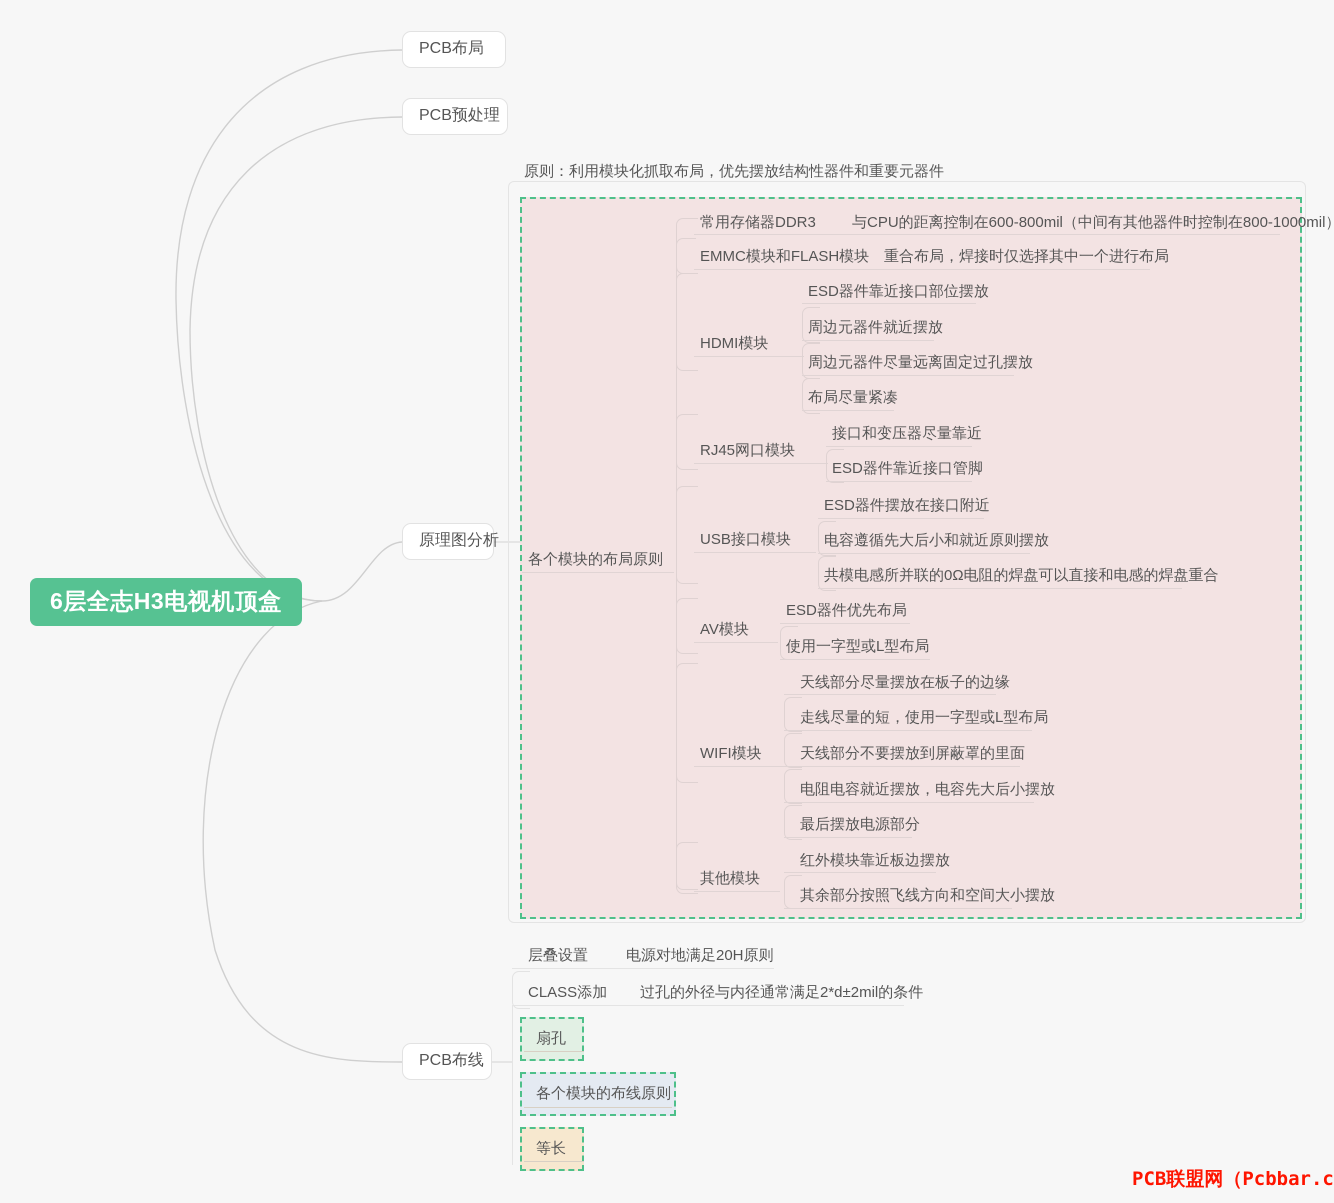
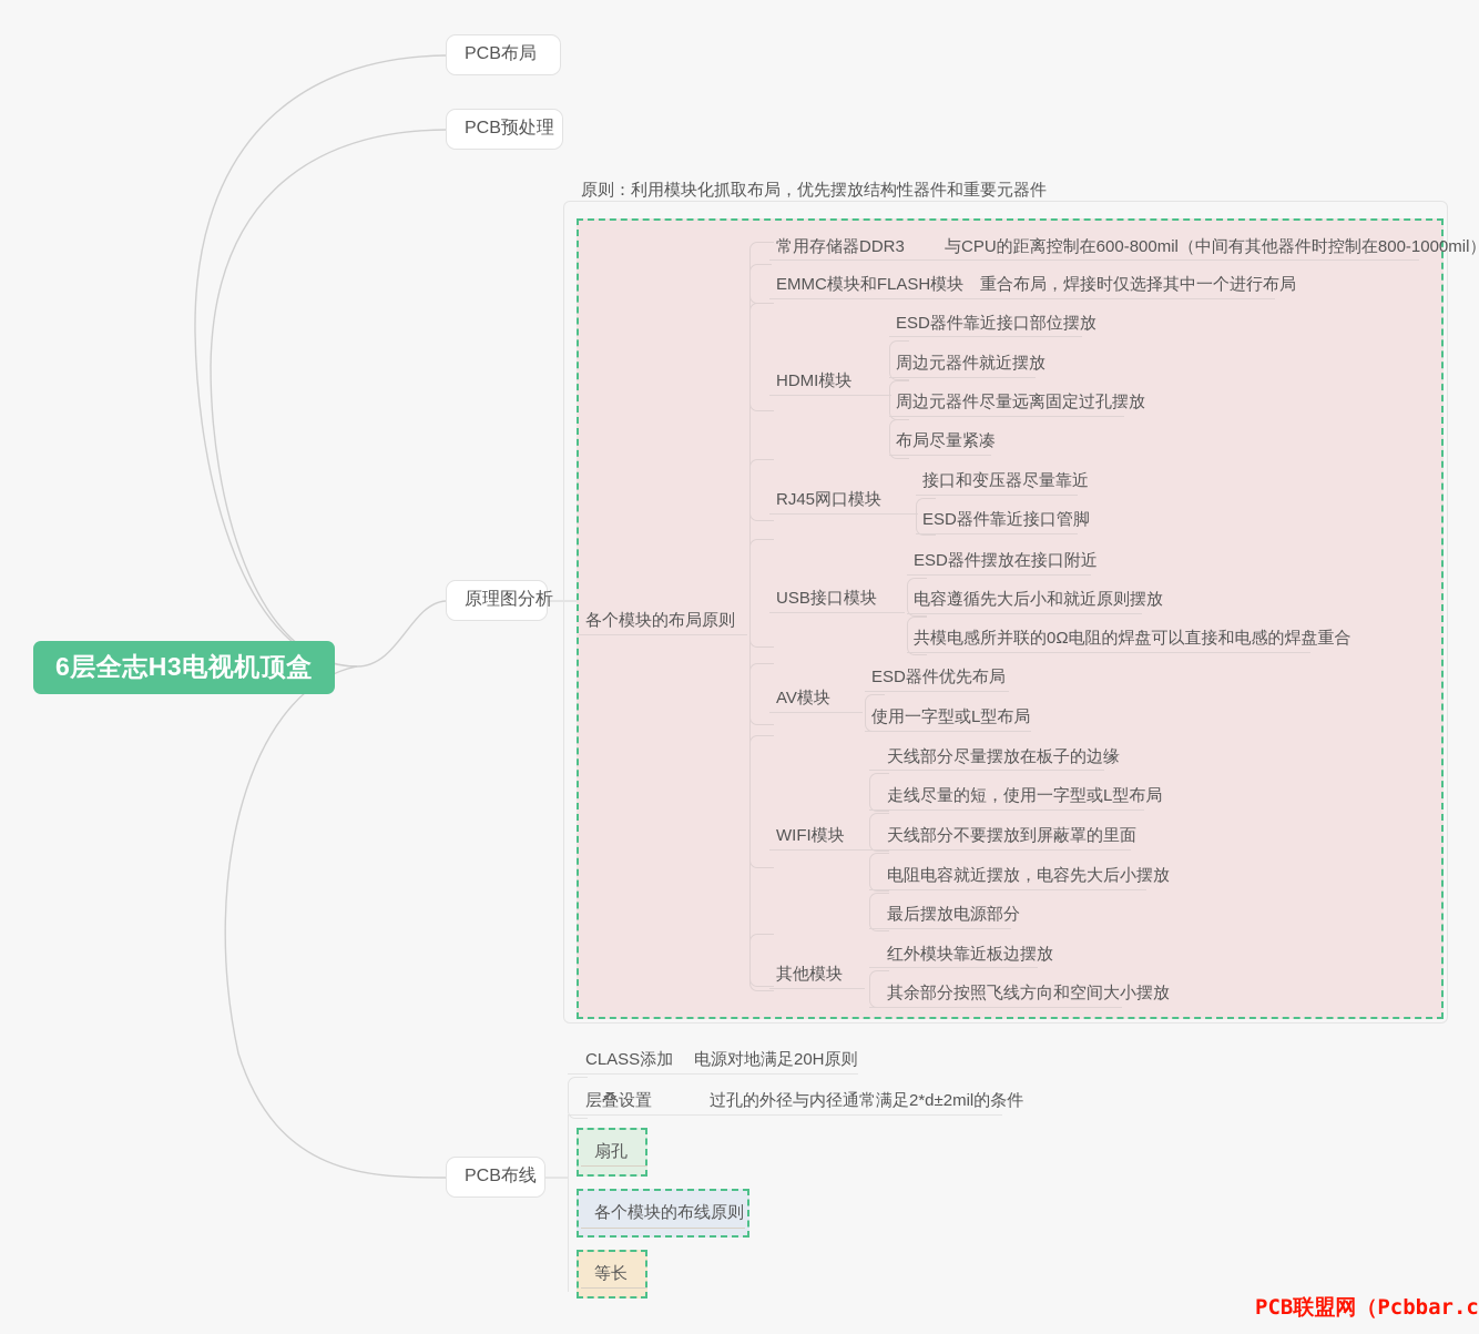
  6层全志H3电视机顶盒
  PCB布局
  PCB预处理
  原理图分析
  PCB布线
  原则：利用模块化抓取布局，优先摆放结构性器件和重要元器件
  各个模块的布局原则
  常用存储器DDR3
  与CPU的距离控制在600-800mil（中间有其他器件时控制在800-1000mil）
  EMMC模块和FLASH模块
  重合布局，焊接时仅选择其中一个进行布局
  HDMI模块
  ESD器件靠近接口部位摆放
  周边元器件就近摆放
  周边元器件尽量远离固定过孔摆放
  布局尽量紧凑
  RJ45网口模块
  接口和变压器尽量靠近
  ESD器件靠近接口管脚
  USB接口模块
  ESD器件摆放在接口附近
  电容遵循先大后小和就近原则摆放
  共模电感所并联的0Ω电阻的焊盘可以直接和电感的焊盘重合
  AV模块
  ESD器件优先布局
  使用一字型或L型布局
  WIFI模块
  天线部分尽量摆放在板子的边缘
  走线尽量的短，使用一字型或L型布局
  天线部分不要摆放到屏蔽罩的里面
  电阻电容就近摆放，电容先大后小摆放
  最后摆放电源部分
  其他模块
  红外模块靠近板边摆放
  其余部分按照飞线方向和空间大小摆放
- 层叠设置
+ CLASS添加
  电源对地满足20H原则
- CLASS添加
+ 层叠设置
  过孔的外径与内径通常满足2*d±2mil的条件
  扇孔
  各个模块的布线原则
  等长
  PCB联盟网（Pcbbar.c
